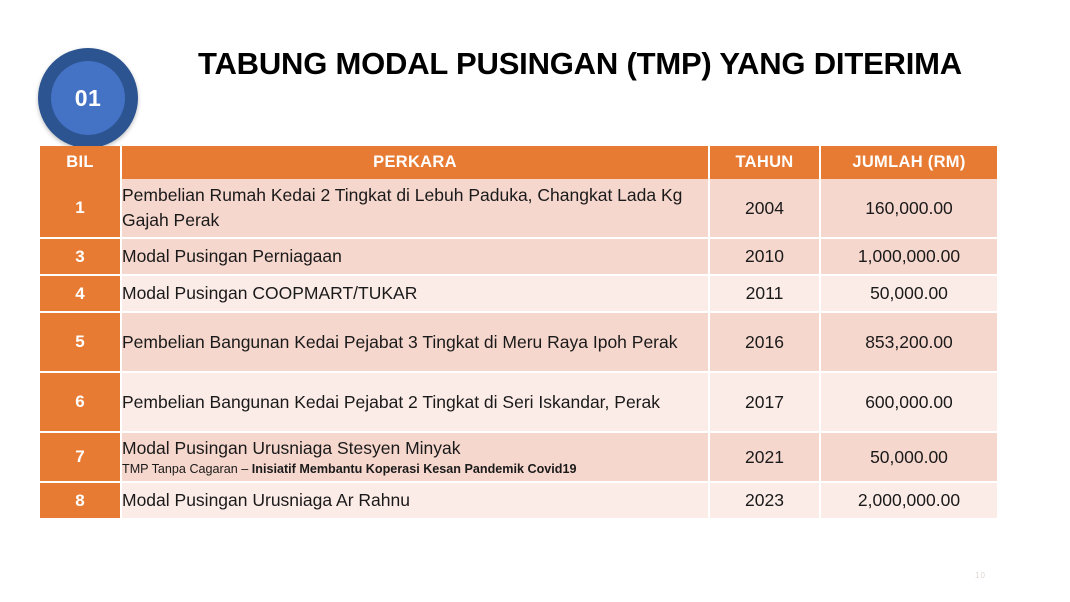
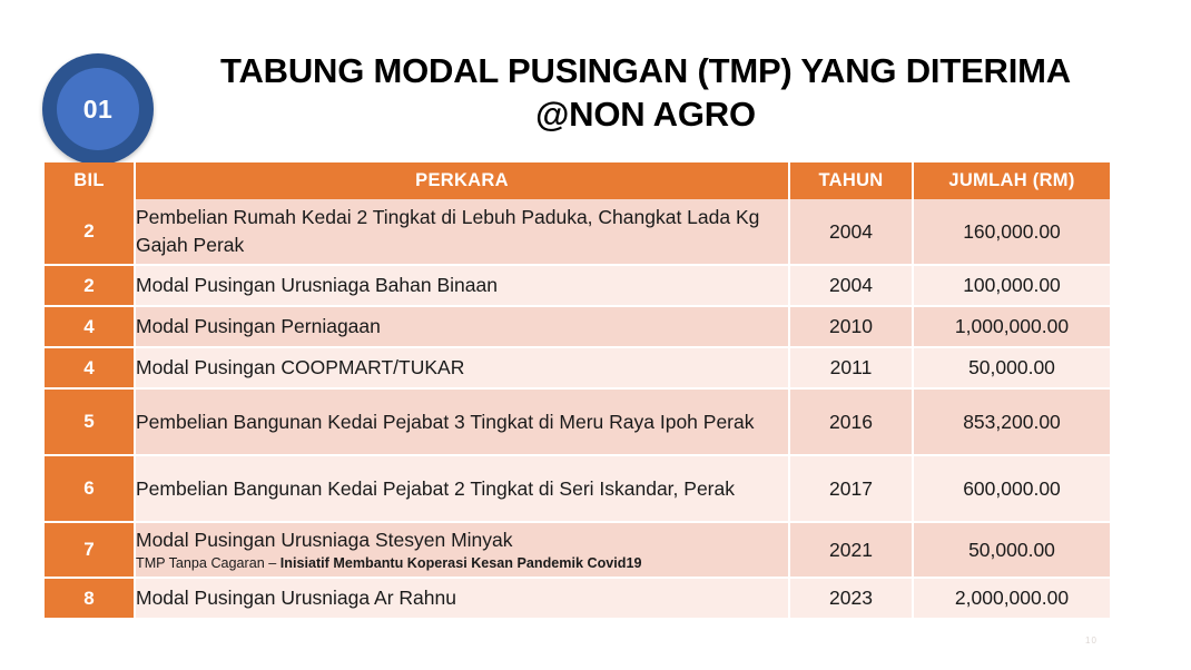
  01
  TABUNG MODAL PUSINGAN (TMP) YANG DITERIMA
+ @NON AGRO
  BIL	PERKARA	TAHUN	JUMLAH (RM)
- 1	Pembelian Rumah Kedai 2 Tingkat di Lebuh Paduka, Changkat Lada Kg Gajah Perak	2004	160,000.00
+ 2	Pembelian Rumah Kedai 2 Tingkat di Lebuh Paduka, Changkat Lada Kg Gajah Perak	2004	160,000.00
+ 2	Modal Pusingan Urusniaga Bahan Binaan	2004	100,000.00
- 3	Modal Pusingan Perniagaan	2010	1,000,000.00
+ 4	Modal Pusingan Perniagaan	2010	1,000,000.00
  4	Modal Pusingan COOPMART/TUKAR	2011	50,000.00
  5	Pembelian Bangunan Kedai Pejabat 3 Tingkat di Meru Raya Ipoh Perak	2016	853,200.00
  6	Pembelian Bangunan Kedai Pejabat 2 Tingkat di Seri Iskandar, Perak	2017	600,000.00
  7	Modal Pusingan Urusniaga Stesyen MinyakTMP Tanpa Cagaran – Inisiatif Membantu Koperasi Kesan Pandemik Covid19	2021	50,000.00
  8	Modal Pusingan Urusniaga Ar Rahnu	2023	2,000,000.00
  10
